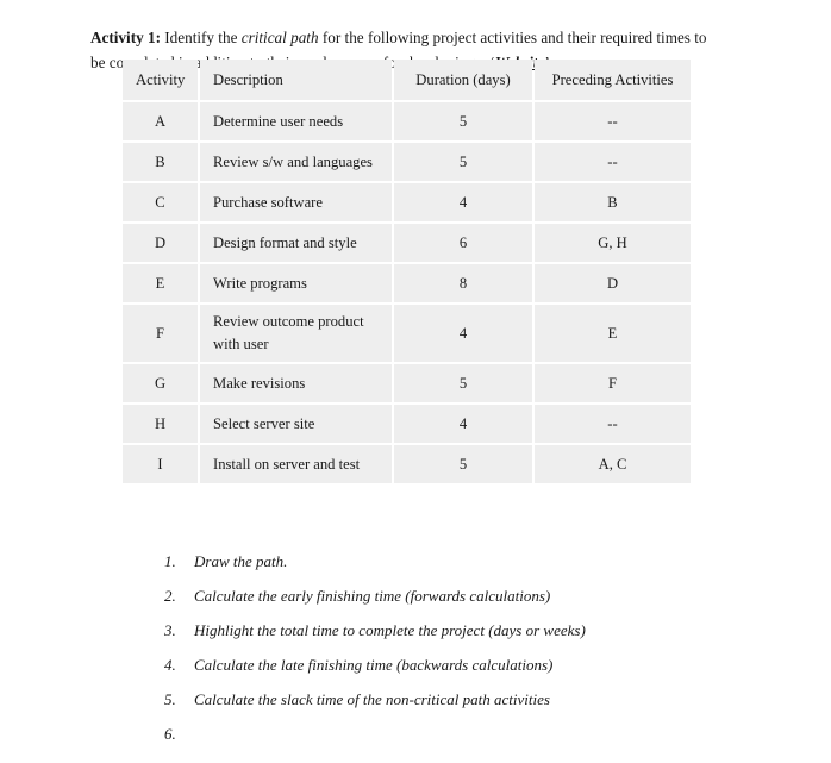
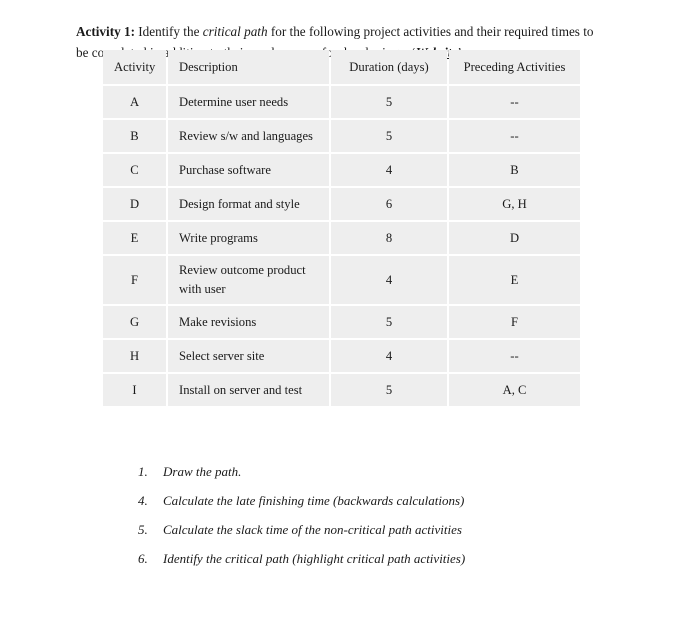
  Activity	Description	Duration (days)	Preceding Activities
  A	Determine user needs	5	--
  B	Review s/w and languages	5	--
  C	Purchase software	4	B
  D	Design format and style	6	G, H
  E	Write programs	8	D
  F	Review outcome product with user	4	E
  G	Make revisions	5	F
  H	Select server site	4	--
  I	Install on server and test	5	A, C
  1.
  Draw the path.
- 2.
- Calculate the early finishing time (forwards calculations)
- 3.
- Highlight the total time to complete the project (days or weeks)
  4.
  Calculate the late finishing time (backwards calculations)
  5.
  Calculate the slack time of the non-critical path activities
  6.
+ Identify the critical path (highlight critical path activities)
